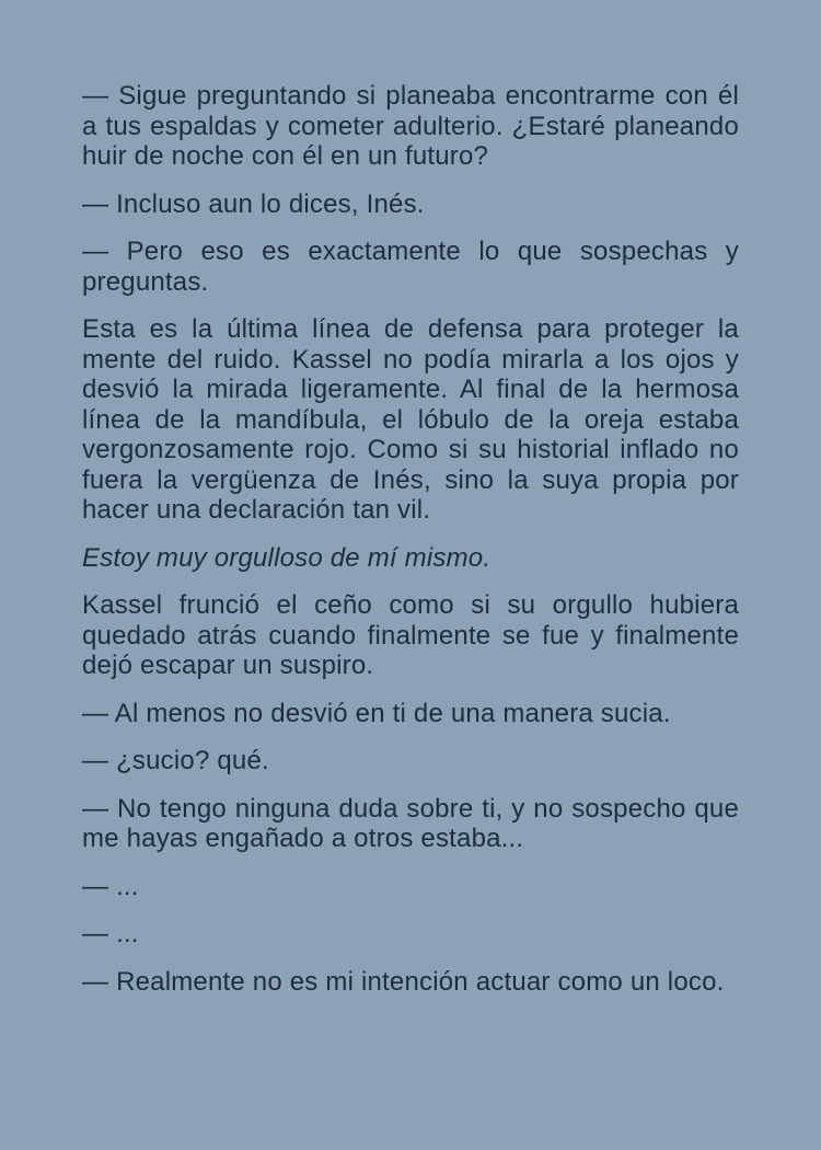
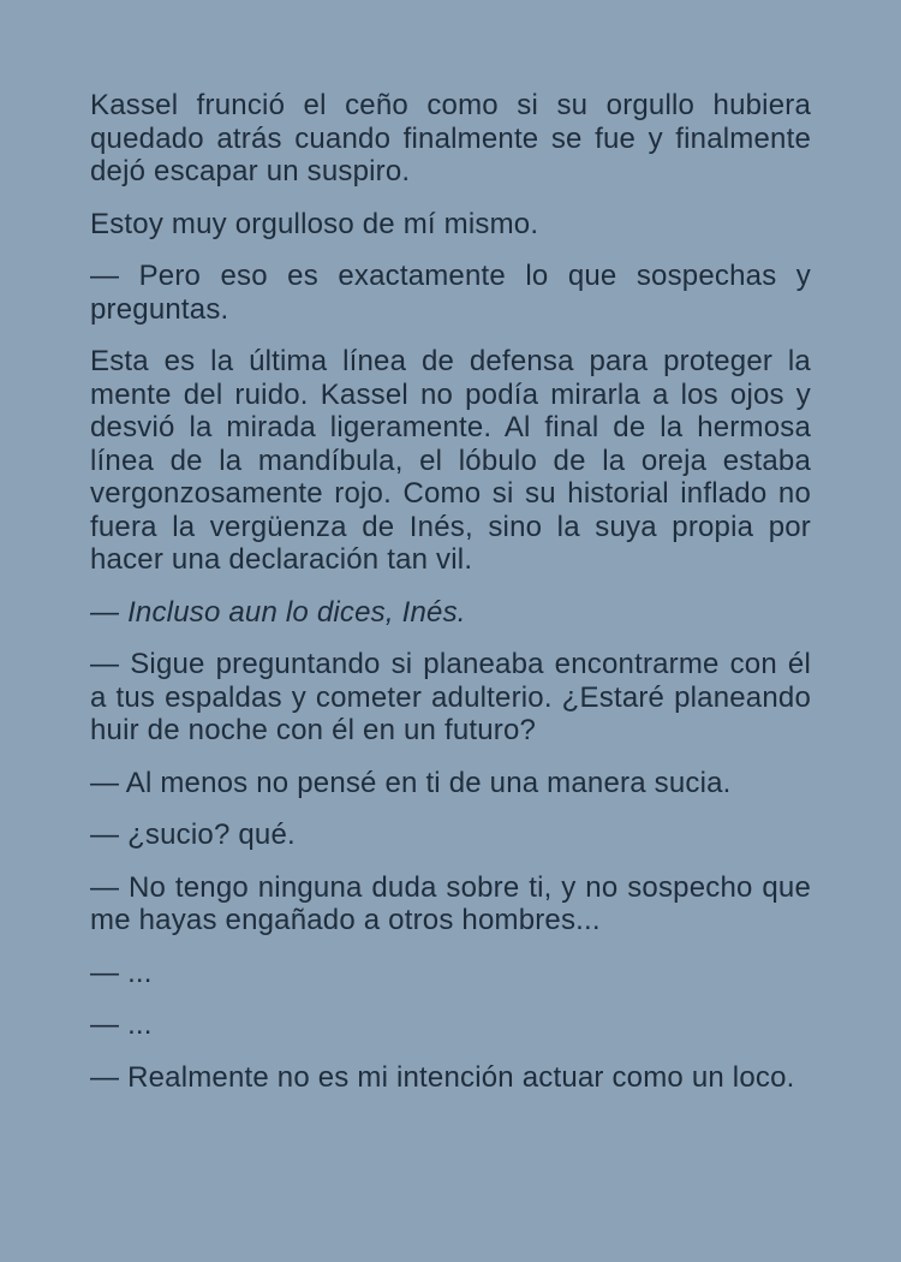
- — Sigue preguntando si planeaba encontrarme con él a tus espaldas y cometer adulterio. ¿Estaré planeando huir de noche con él en un futuro?
+ Kassel frunció el ceño como si su orgullo hubiera quedado atrás cuando finalmente se fue y finalmente dejó escapar un suspiro.
- — Incluso aun lo dices, Inés.
+ Estoy muy orgulloso de mí mismo.
  — Pero eso es exactamente lo que sospechas y preguntas.
  Esta es la última línea de defensa para proteger la mente del ruido. Kassel no podía mirarla a los ojos y desvió la mirada ligeramente. Al final de la hermosa línea de la mandíbula, el lóbulo de la oreja estaba vergonzosamente rojo. Como si su historial inflado no fuera la vergüenza de Inés, sino la suya propia por hacer una declaración tan vil.
- Estoy muy orgulloso de mí mismo.
+ — Incluso aun lo dices, Inés.
- Kassel frunció el ceño como si su orgullo hubiera quedado atrás cuando finalmente se fue y finalmente dejó escapar un suspiro.
+ — Sigue preguntando si planeaba encontrarme con él a tus espaldas y cometer adulterio. ¿Estaré planeando huir de noche con él en un futuro?
- — Al menos no desvió en ti de una manera sucia.
+ — Al menos no pensé en ti de una manera sucia.
  — ¿sucio? qué.
- — No tengo ninguna duda sobre ti, y no sospecho que me hayas engañado a otros estaba...
+ — No tengo ninguna duda sobre ti, y no sospecho que me hayas engañado a otros hombres...
  — ...
  — ...
  — Realmente no es mi intención actuar como un loco.
